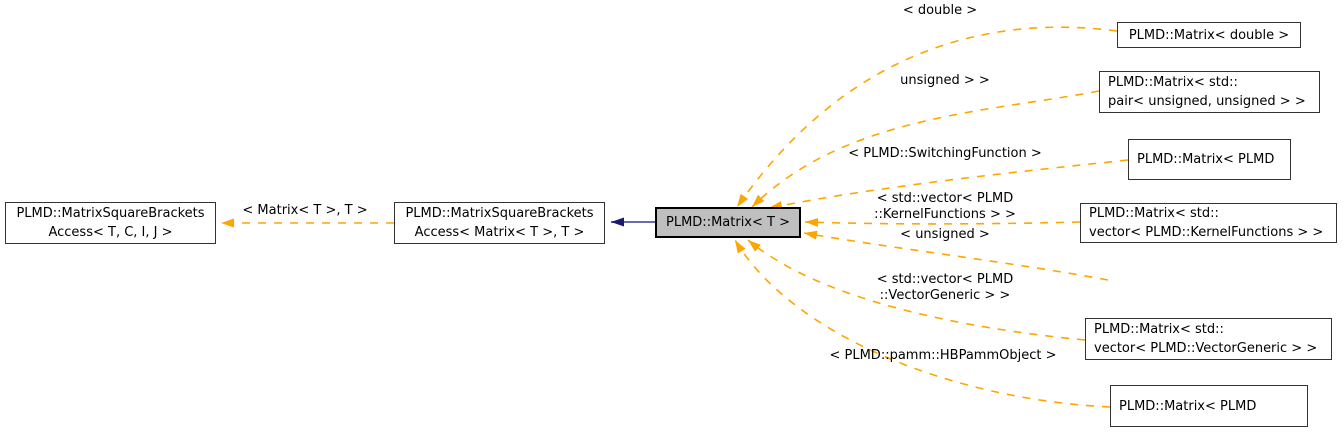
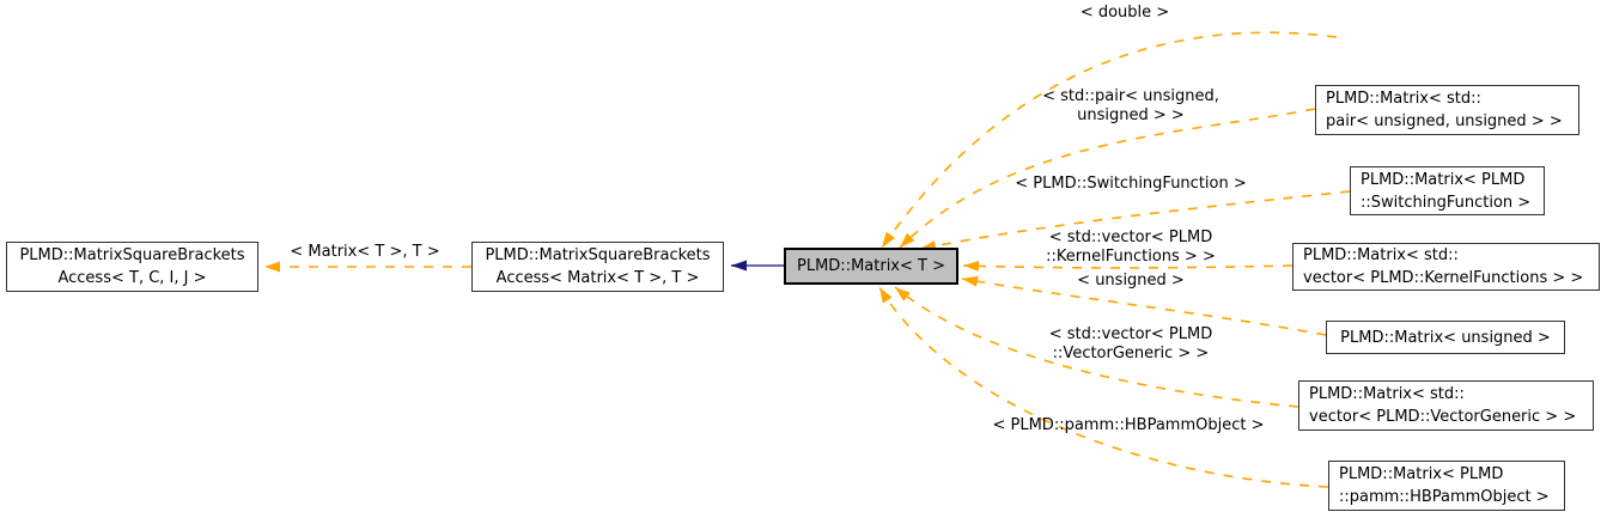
  PLMD::MatrixSquareBrackets
  Access< T, C, I, J >
  PLMD::MatrixSquareBrackets
  Access< Matrix< T >, T >
  PLMD::Matrix< T >
- PLMD::Matrix< double >
  PLMD::Matrix< std::
  pair< unsigned, unsigned > >
  PLMD::Matrix< PLMD
+ ::SwitchingFunction >
  PLMD::Matrix< std::
  vector< PLMD::KernelFunctions > >
+ PLMD::Matrix< unsigned >
  PLMD::Matrix< std::
  vector< PLMD::VectorGeneric > >
  PLMD::Matrix< PLMD
+ ::pamm::HBPammObject >
  < Matrix< T >, T >
  < double >
+ < std::pair< unsigned,
  unsigned > >
  < PLMD::SwitchingFunction >
  < std::vector< PLMD
  ::KernelFunctions > >
  < unsigned >
  < std::vector< PLMD
  ::VectorGeneric > >
  < PLMD::pamm::HBPammObject >
